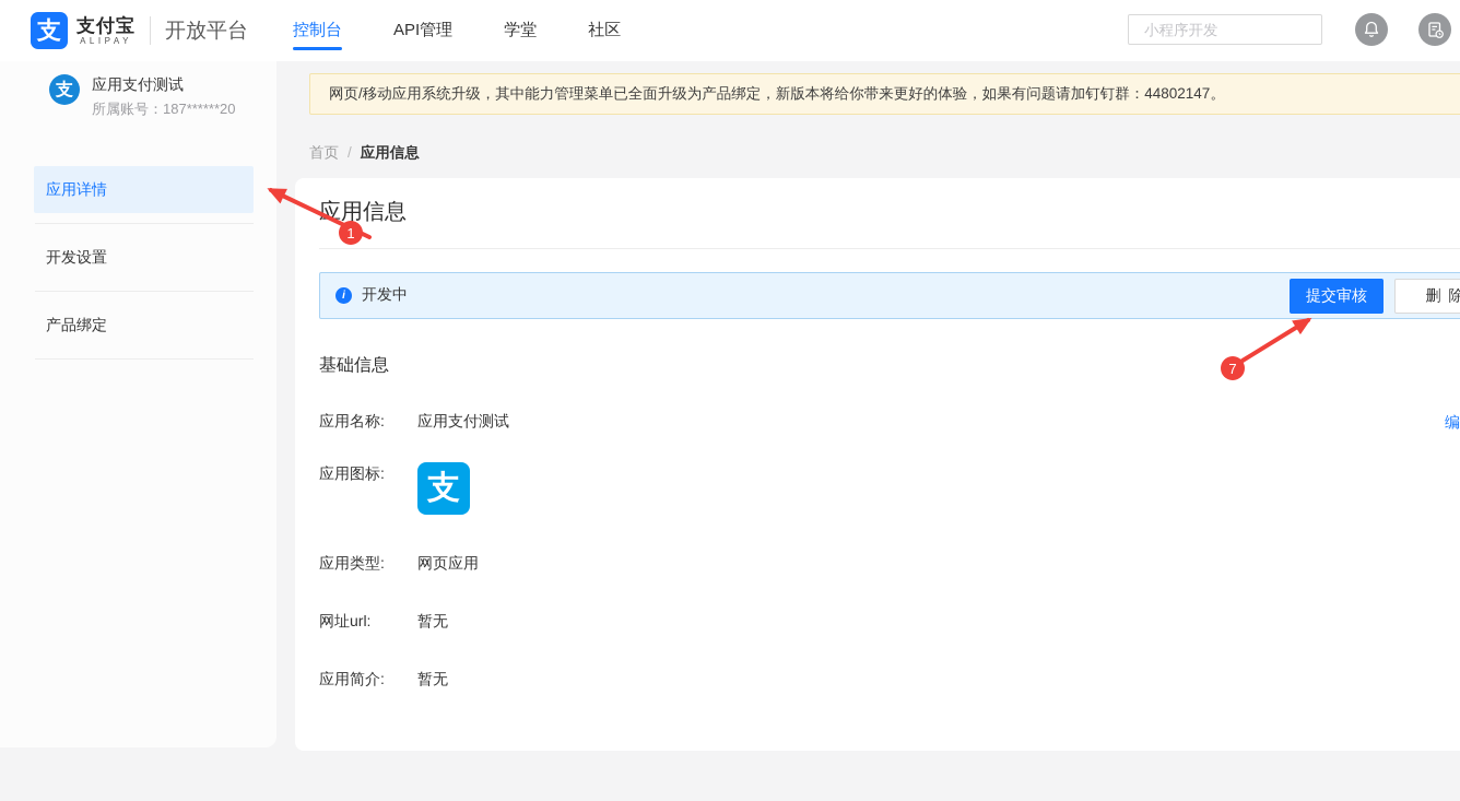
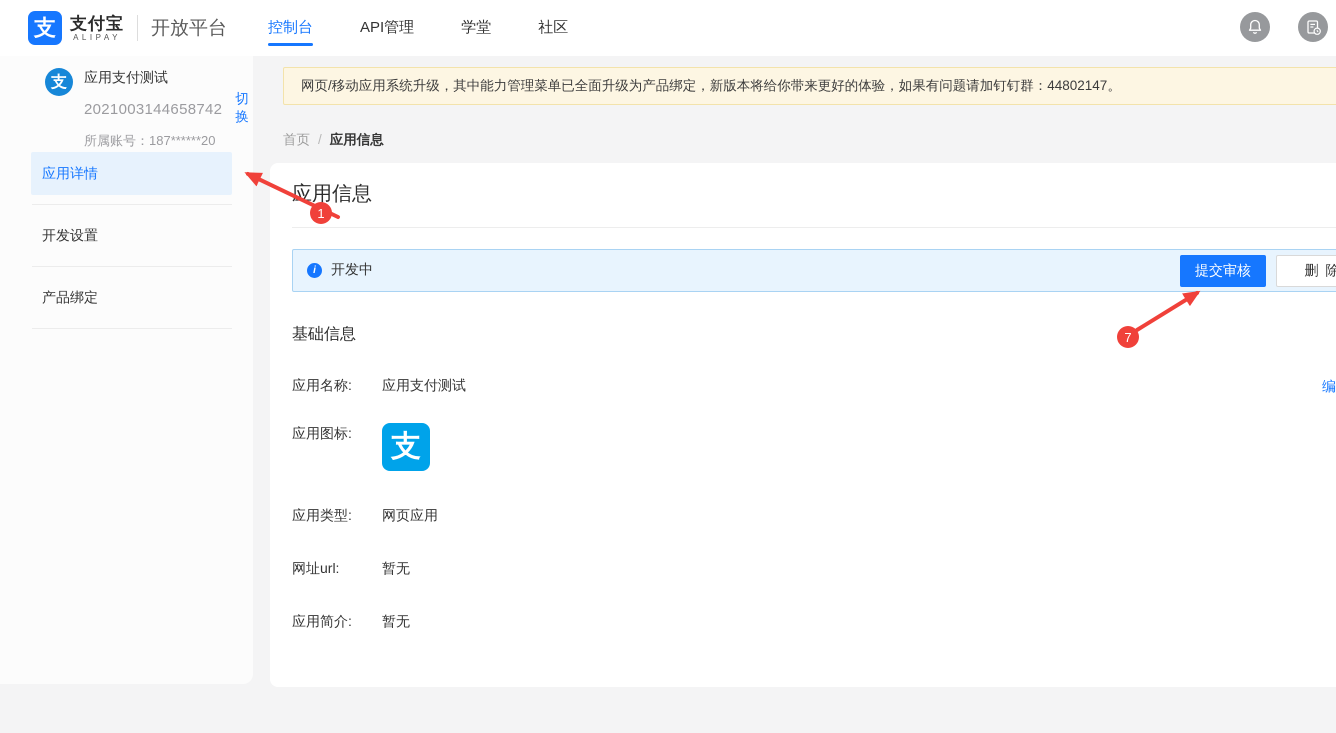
  支
  支付宝
  ALIPAY
  开放平台
  控制台
  API管理
  学堂
  社区
- 小程序开发
  支
  应用支付测试
+ 2021003144658742
+ 切换
  所属账号：187******20
  应用详情
  开发设置
  产品绑定
  网页/移动应用系统升级，其中能力管理菜单已全面升级为产品绑定，新版本将给你带来更好的体验，如果有问题请加钉钉群：44802147。
  首页 / 应用信息
  应用信息
  i
  开发中
  提交审核
  基础信息
  应用名称:
  应用支付测试
  应用图标:
  支
  应用类型:
  网页应用
  网址url:
  暂无
  应用简介:
  暂无
  1
  7
